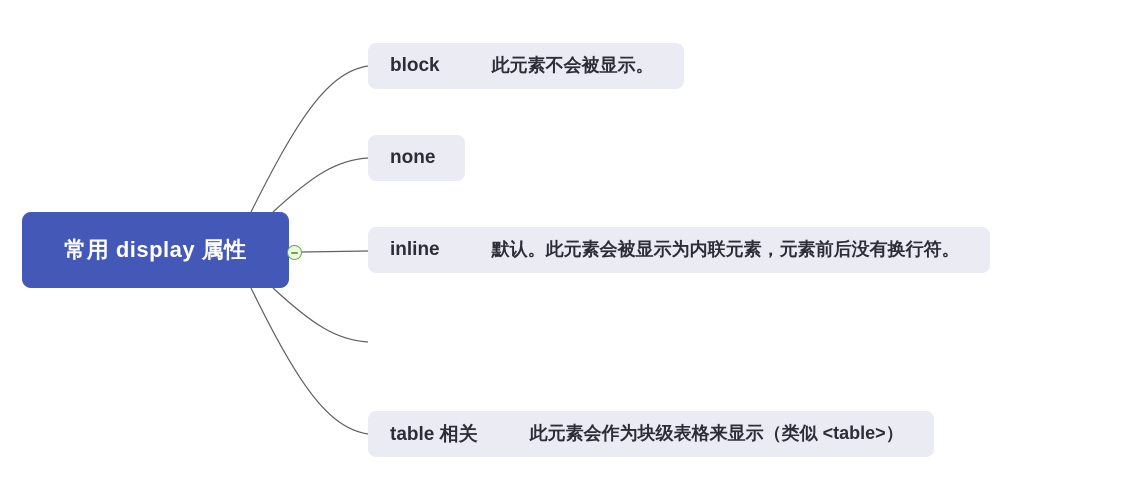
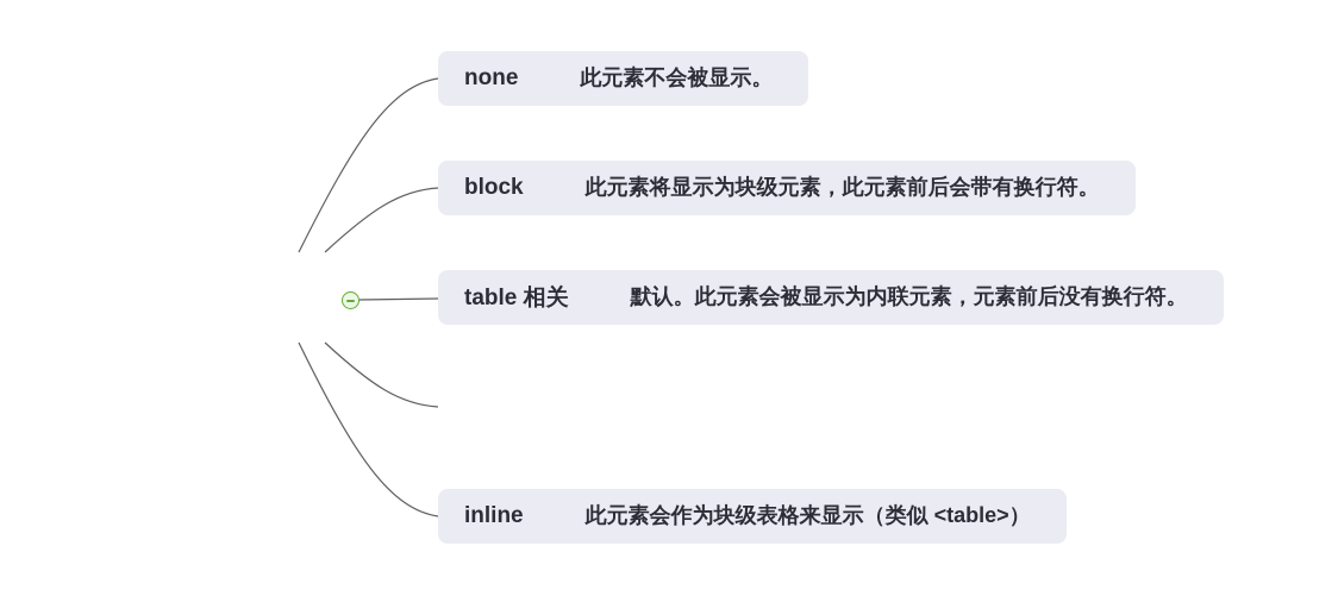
- 常用 display 属性
- block
+ none
  此元素不会被显示。
- none
+ block
+ 此元素将显示为块级元素，此元素前后会带有换行符。
- inline
+ table 相关
  默认。此元素会被显示为内联元素，元素前后没有换行符。
- table 相关
+ inline
  此元素会作为块级表格来显示（类似 <table>）
